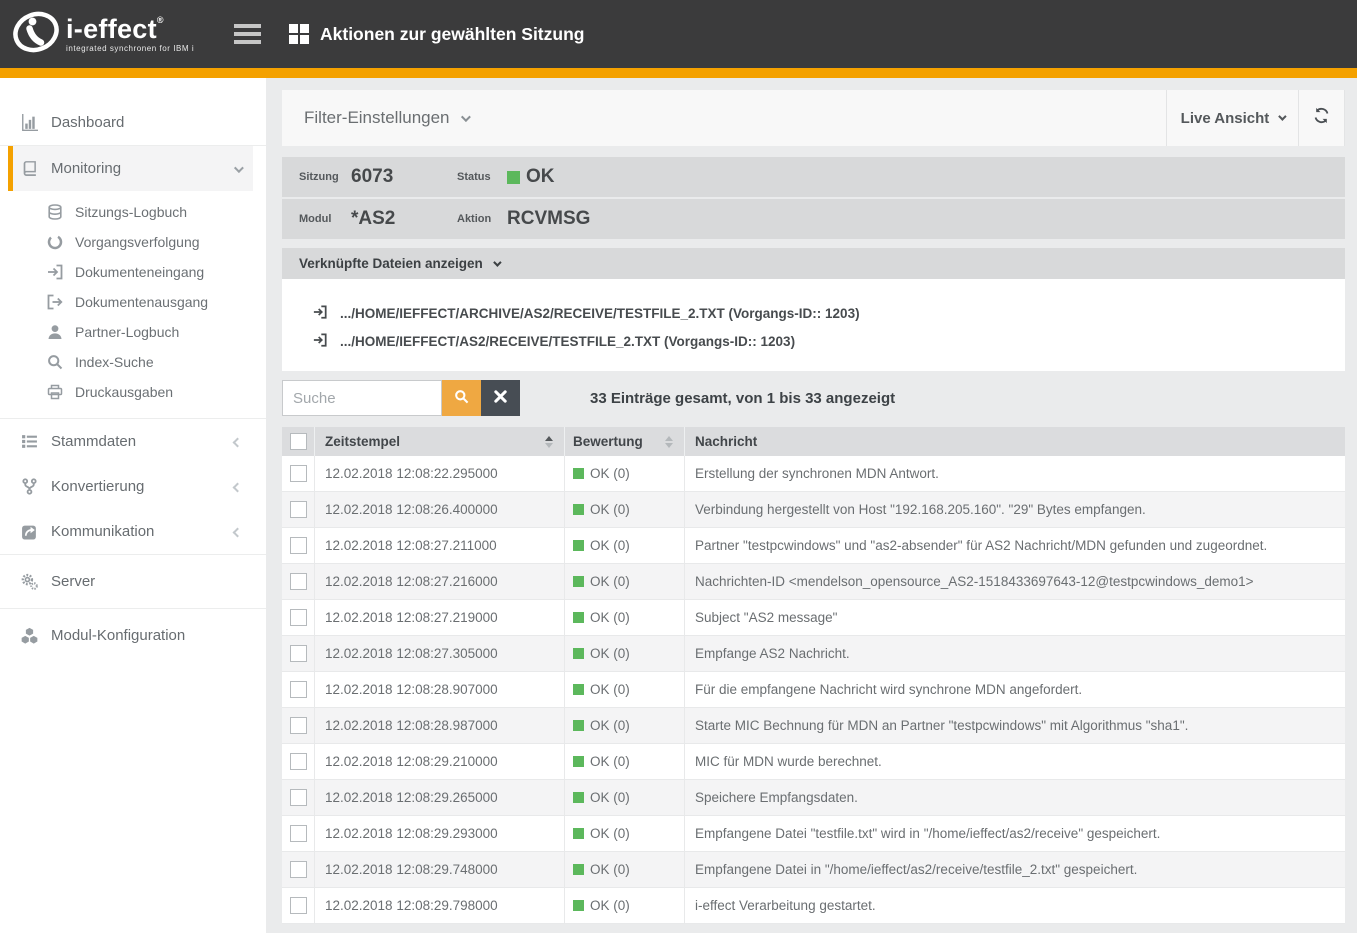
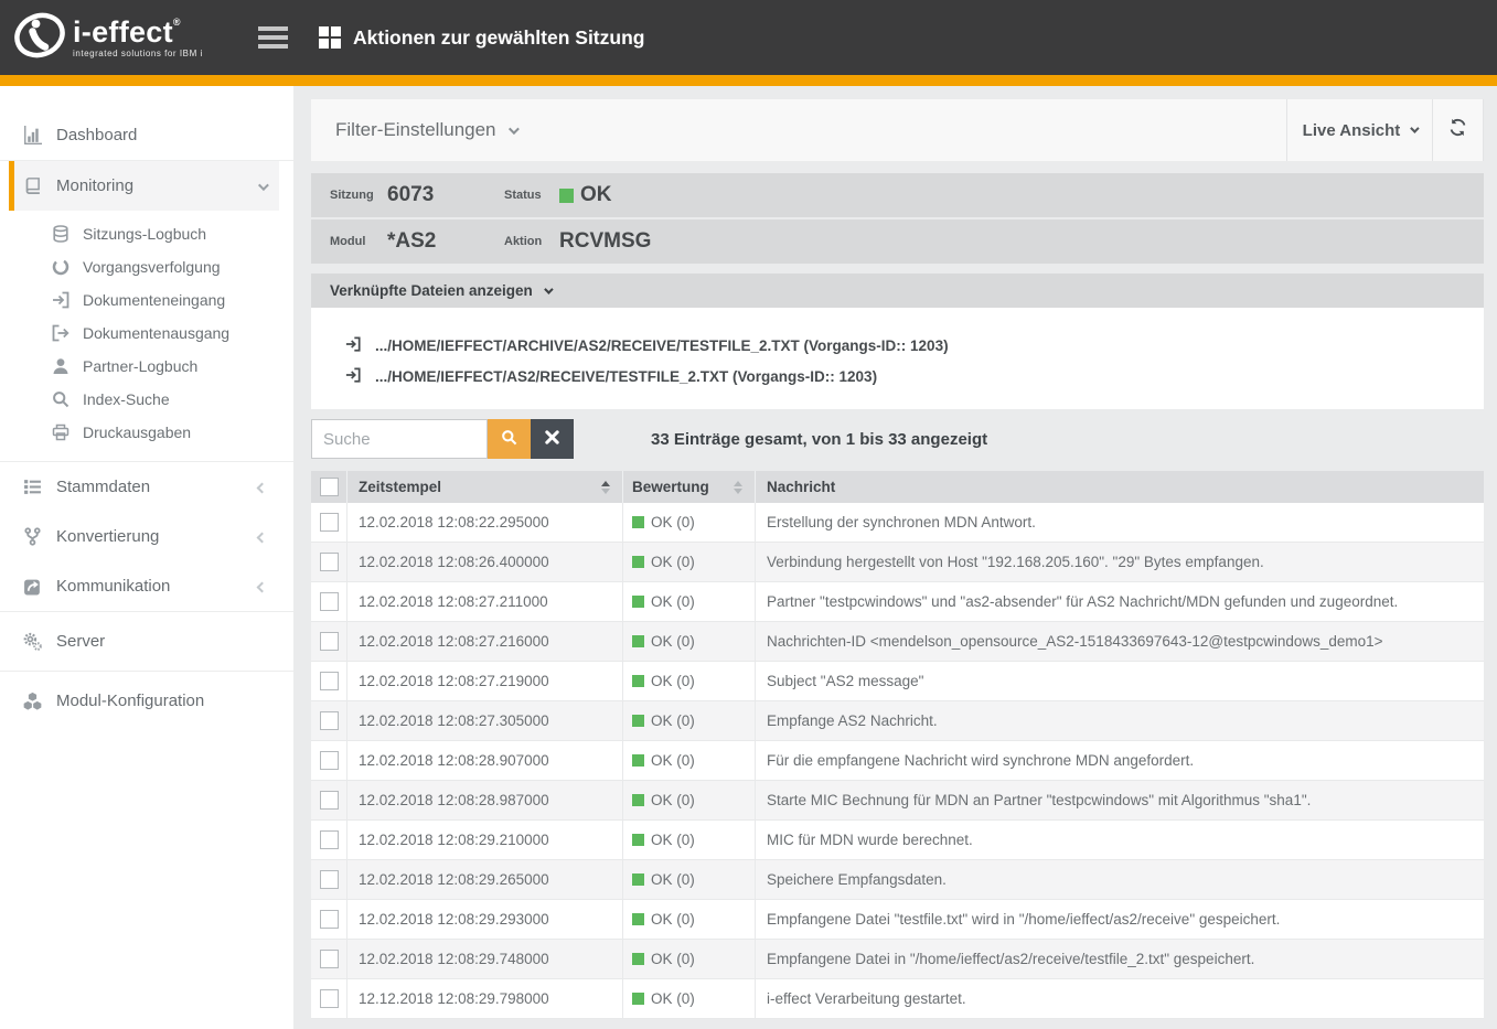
  i-effect®
- integrated synchronen for IBM i
+ integrated solutions for IBM i
  Aktionen zur gewählten Sitzung
  Dashboard
  Monitoring
  Sitzungs-Logbuch
  Vorgangsverfolgung
  Dokumenteneingang
  Dokumentenausgang
  Partner-Logbuch
  Index-Suche
  Druckausgaben
  Stammdaten
  Konvertierung
  Kommunikation
  Server
  Modul-Konfiguration
  Filter-Einstellungen
  Live Ansicht
  Sitzung
  6073
  Status
  OK
  Modul
  *AS2
  Aktion
  RCVMSG
  Verknüpfte Dateien anzeigen
  .../HOME/IEFFECT/ARCHIVE/AS2/RECEIVE/TESTFILE_2.TXT (Vorgangs-ID:: 1203)
  .../HOME/IEFFECT/AS2/RECEIVE/TESTFILE_2.TXT (Vorgangs-ID:: 1203)
  Suche
  33 Einträge gesamt, von 1 bis 33 angezeigt
  Zeitstempel
  Bewertung
  Nachricht
  12.02.2018 12:08:22.295000
  OK (0)
  Erstellung der synchronen MDN Antwort.
  12.02.2018 12:08:26.400000
  OK (0)
  Verbindung hergestellt von Host "192.168.205.160". "29" Bytes empfangen.
  12.02.2018 12:08:27.211000
  OK (0)
  Partner "testpcwindows" und "as2-absender" für AS2 Nachricht/MDN gefunden und zugeordnet.
  12.02.2018 12:08:27.216000
  OK (0)
  Nachrichten-ID <mendelson_opensource_AS2-1518433697643-12@testpcwindows_demo1>
  12.02.2018 12:08:27.219000
  OK (0)
  Subject "AS2 message"
  12.02.2018 12:08:27.305000
  OK (0)
  Empfange AS2 Nachricht.
  12.02.2018 12:08:28.907000
  OK (0)
  Für die empfangene Nachricht wird synchrone MDN angefordert.
  12.02.2018 12:08:28.987000
  OK (0)
  Starte MIC Bechnung für MDN an Partner "testpcwindows" mit Algorithmus "sha1".
  12.02.2018 12:08:29.210000
  OK (0)
  MIC für MDN wurde berechnet.
  12.02.2018 12:08:29.265000
  OK (0)
  Speichere Empfangsdaten.
  12.02.2018 12:08:29.293000
  OK (0)
  Empfangene Datei "testfile.txt" wird in "/home/ieffect/as2/receive" gespeichert.
  12.02.2018 12:08:29.748000
  OK (0)
  Empfangene Datei in "/home/ieffect/as2/receive/testfile_2.txt" gespeichert.
- 12.02.2018 12:08:29.798000
+ 12.12.2018 12:08:29.798000
  OK (0)
  i-effect Verarbeitung gestartet.
